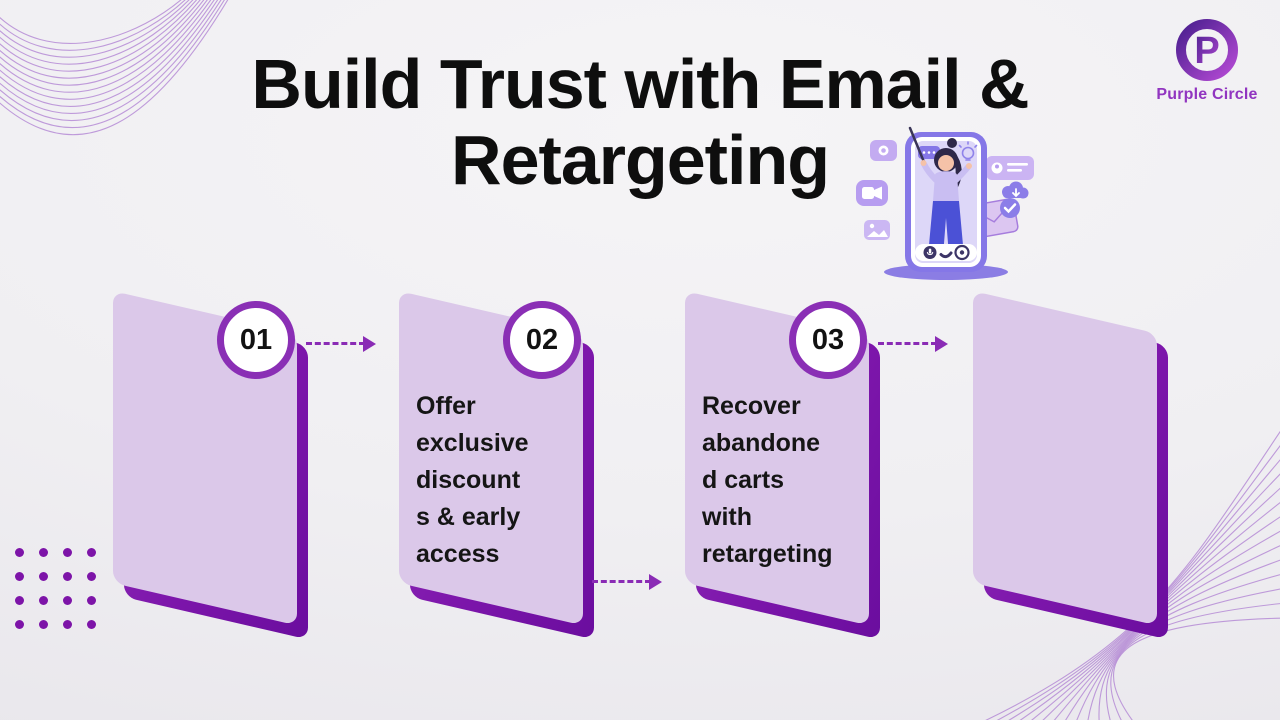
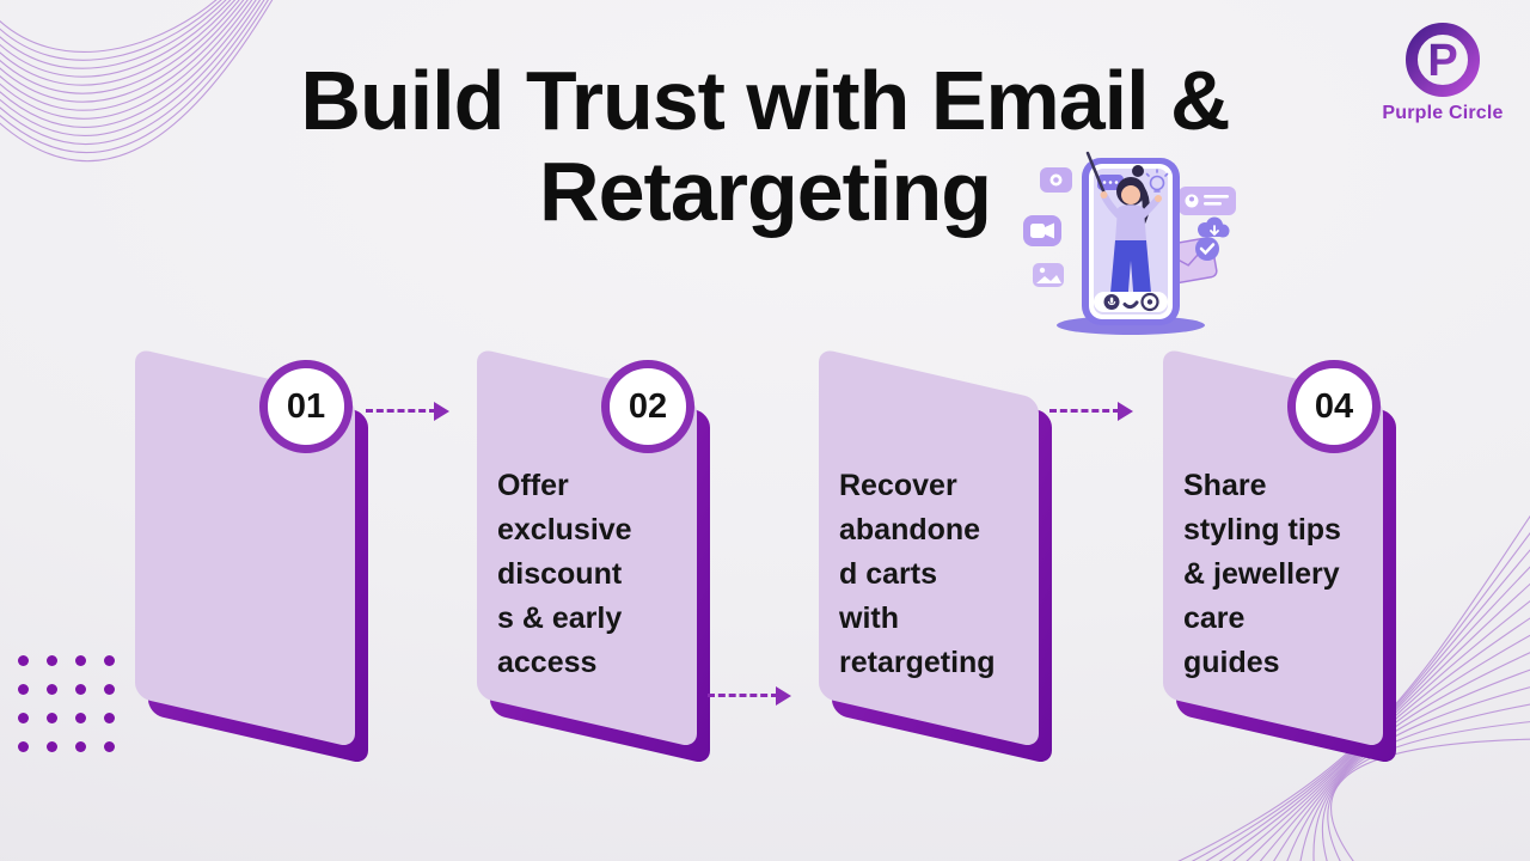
  Build Trust with Email &
  Retargeting
  P
  Purple Circle
  01
  02
  Offer
  exclusive
  discount
  s & early
  access
- 03
  Recover
  abandone
  d carts
  with
  retargeting
+ 04
+ Share
+ styling tips
+ & jewellery
+ care
+ guides
